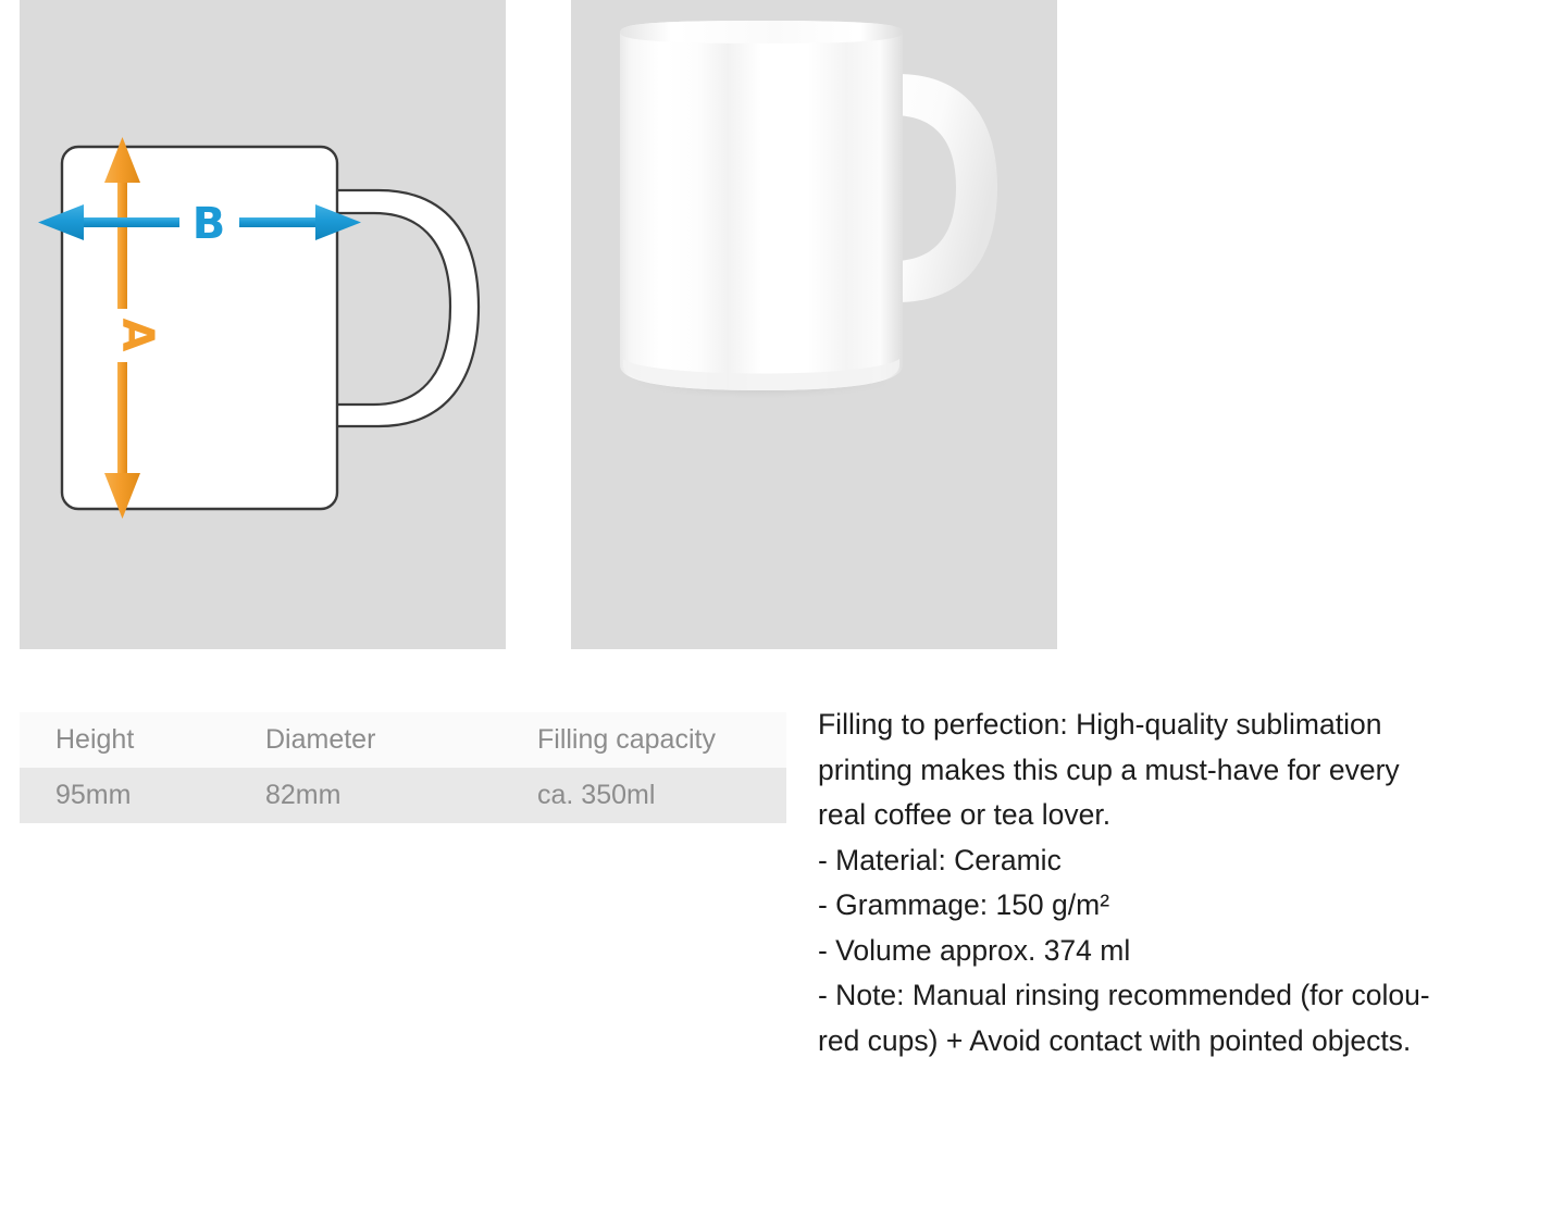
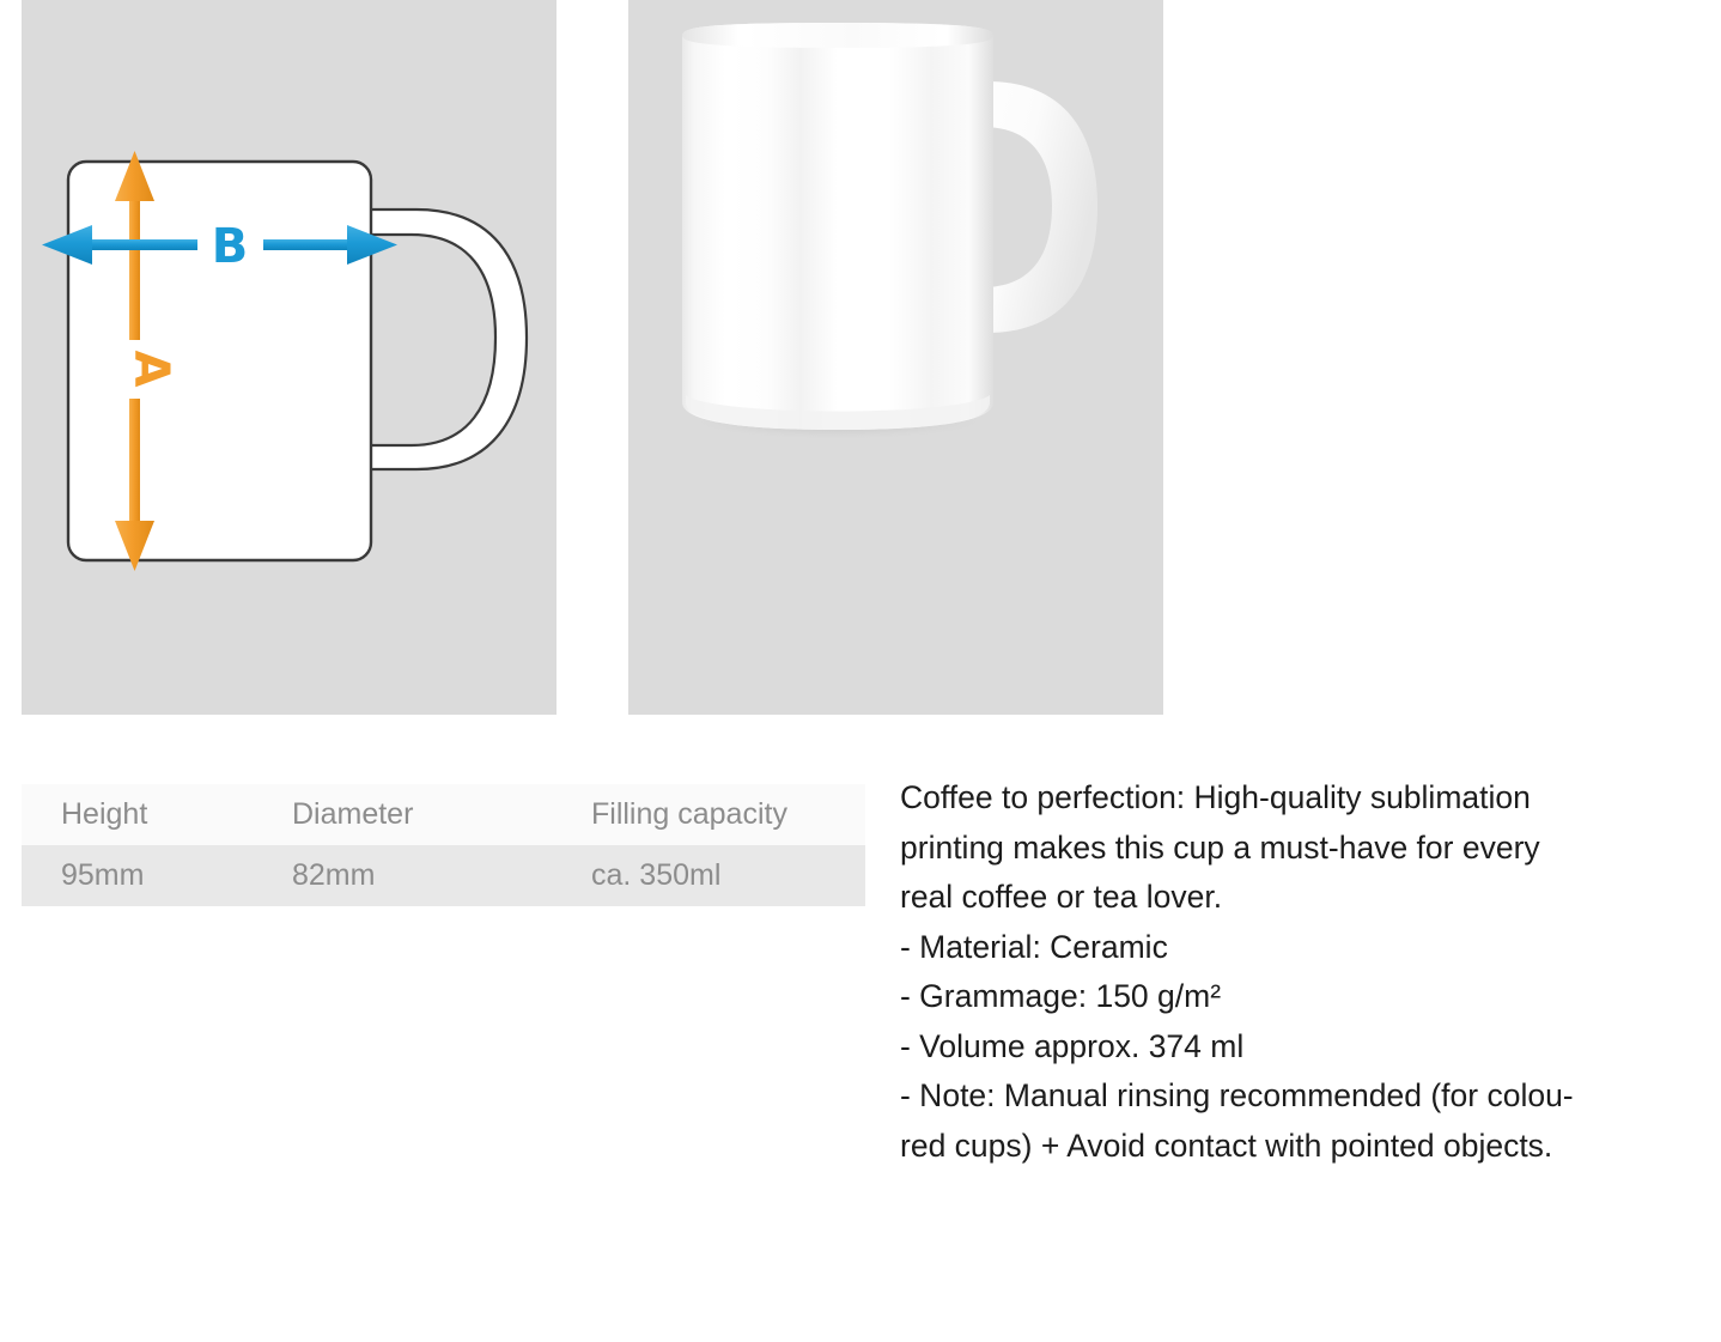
  B
  Height	Diameter	Filling capacity
  95mm	82mm	ca. 350ml
- Filling to perfection: High-quality sublimation
+ Coffee to perfection: High-quality sublimation
  printing makes this cup a must-have for every
  real coffee or tea lover.
  - Material: Ceramic
  - Grammage: 150 g/m²
  - Volume approx. 374 ml
  - Note: Manual rinsing recommended (for colou-
  red cups) + Avoid contact with pointed objects.
